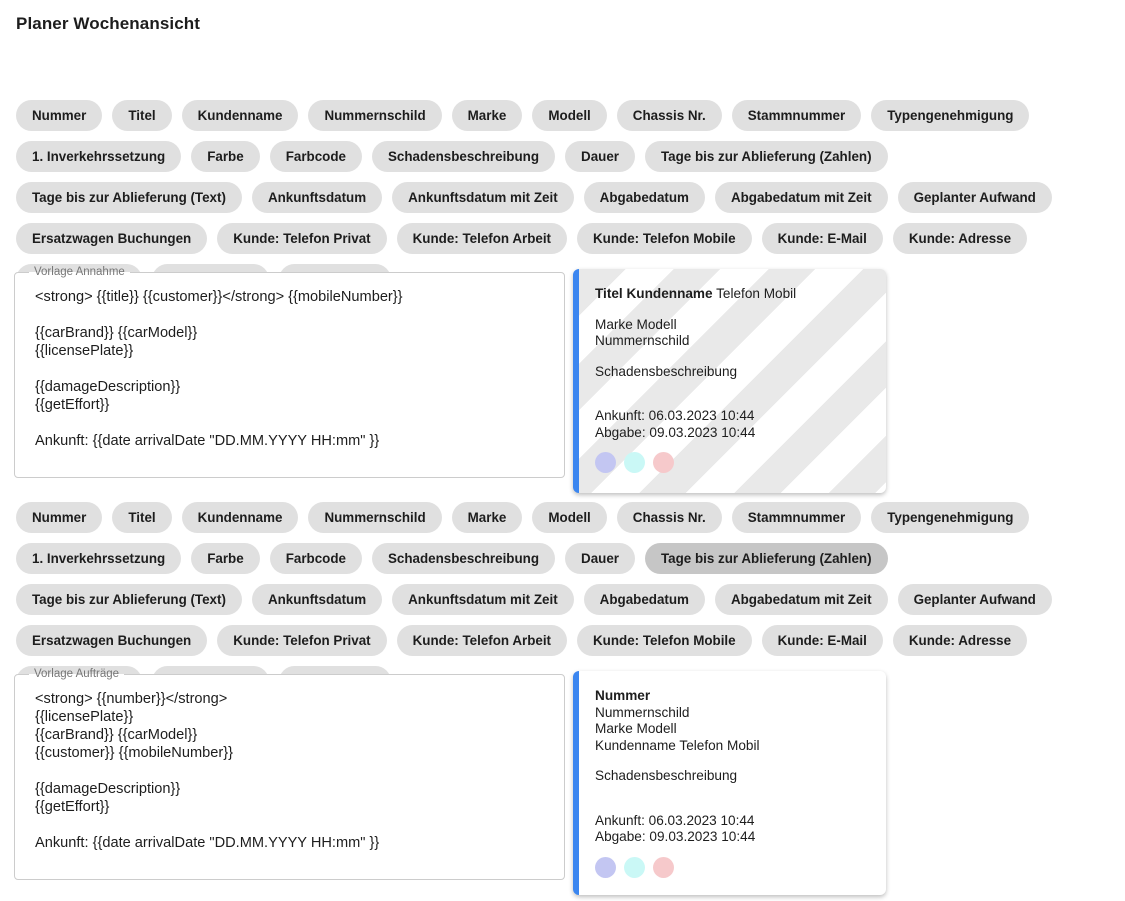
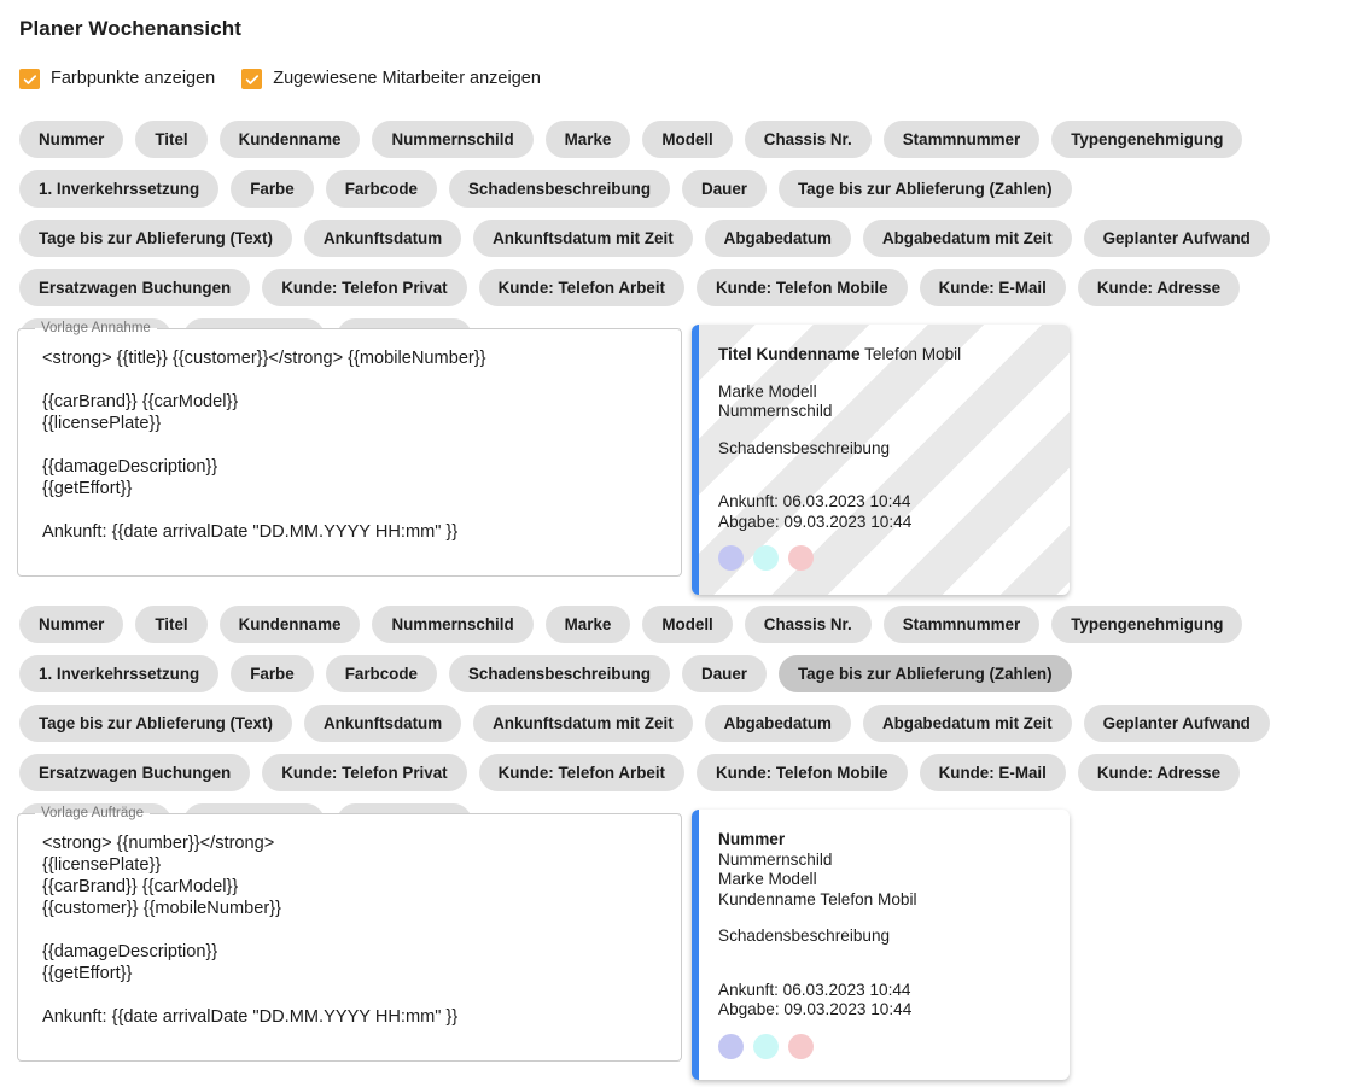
  Planer Wochenansicht
+ Farbpunkte anzeigen
+ Zugewiesene Mitarbeiter anzeigen
  Nummer
  Titel
  Kundenname
  Nummernschild
  Marke
  Modell
  Chassis Nr.
  Stammnummer
  Typengenehmigung
  1. Inverkehrssetzung
  Farbe
  Farbcode
  Schadensbeschreibung
  Dauer
  Tage bis zur Ablieferung (Zahlen)
  Tage bis zur Ablieferung (Text)
  Ankunftsdatum
  Ankunftsdatum mit Zeit
  Abgabedatum
  Abgabedatum mit Zeit
  Geplanter Aufwand
  Ersatzwagen Buchungen
  Kunde: Telefon Privat
  Kunde: Telefon Arbeit
  Kunde: Telefon Mobile
  Kunde: E-Mail
  Kunde: Adresse
  Vorlage Annahme
  <strong> {{title}} {{customer}}</strong> {{mobileNumber}}
  {{carBrand}} {{carModel}}
  {{licensePlate}}
  {{damageDescription}}
  {{getEffort}}
  Ankunft: {{date arrivalDate "DD.MM.YYYY HH:mm" }}
  Titel Kundenname Telefon Mobil
  Marke Modell
  Nummernschild
  Schadensbeschreibung
  Ankunft: 06.03.2023 10:44
  Abgabe: 09.03.2023 10:44
  Nummer
  Titel
  Kundenname
  Nummernschild
  Marke
  Modell
  Chassis Nr.
  Stammnummer
  Typengenehmigung
  1. Inverkehrssetzung
  Farbe
  Farbcode
  Schadensbeschreibung
  Dauer
  Tage bis zur Ablieferung (Zahlen)
  Tage bis zur Ablieferung (Text)
  Ankunftsdatum
  Ankunftsdatum mit Zeit
  Abgabedatum
  Abgabedatum mit Zeit
  Geplanter Aufwand
  Ersatzwagen Buchungen
  Kunde: Telefon Privat
  Kunde: Telefon Arbeit
  Kunde: Telefon Mobile
  Kunde: E-Mail
  Kunde: Adresse
  Vorlage Aufträge
  <strong> {{number}}</strong>
  {{licensePlate}}
  {{carBrand}} {{carModel}}
  {{customer}} {{mobileNumber}}
  {{damageDescription}}
  {{getEffort}}
  Ankunft: {{date arrivalDate "DD.MM.YYYY HH:mm" }}
  Nummer
  Nummernschild
  Marke Modell
  Kundenname Telefon Mobil
  Schadensbeschreibung
  Ankunft: 06.03.2023 10:44
  Abgabe: 09.03.2023 10:44
